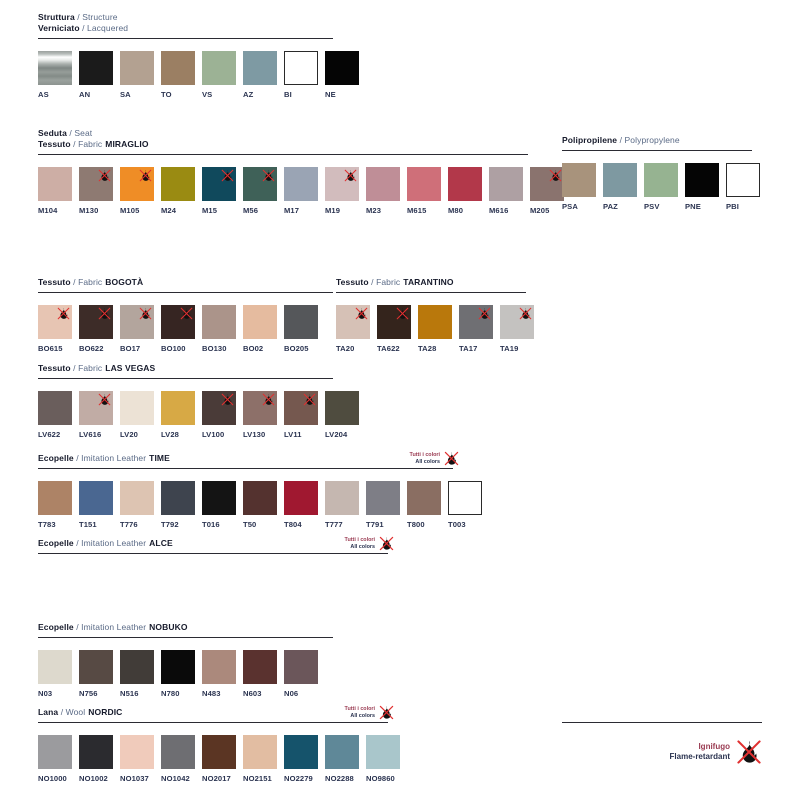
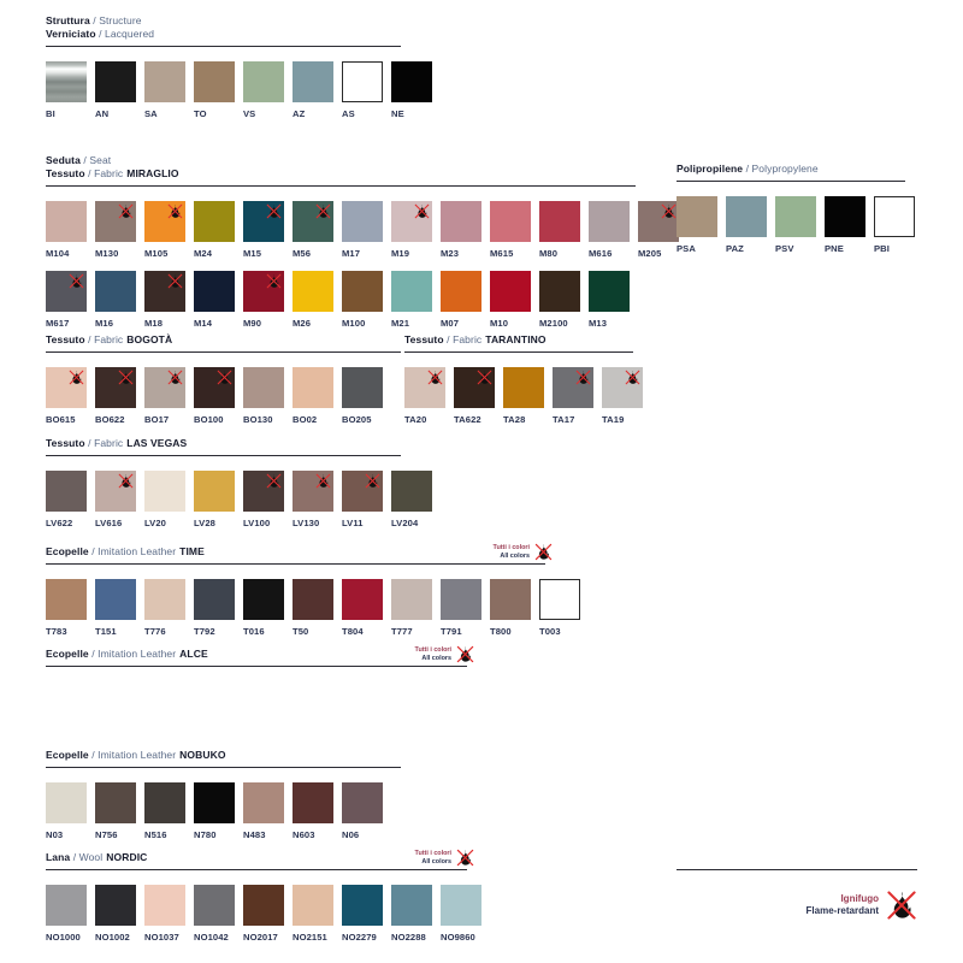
  Struttura / Structure
  Verniciato / Lacquered
- AS
+ BI
  AN
  SA
  TO
  VS
  AZ
- BI
+ AS
  NE
  Seduta / Seat
  Tessuto / Fabric MIRAGLIO
  M104
  M130
  M105
  M24
  M15
  M56
  M17
  M19
  M23
  M615
  M80
  M616
  M205
+ M617
+ M16
+ M18
+ M14
+ M90
+ M26
+ M100
+ M21
+ M07
+ M10
+ M2100
+ M13
  Tessuto / Fabric BOGOTÀ
  BO615
  BO622
  BO17
  BO100
  BO130
  BO02
  BO205
  Tessuto / Fabric TARANTINO
  TA20
  TA622
  TA28
  TA17
  TA19
  Tessuto / Fabric LAS VEGAS
  LV622
  LV616
  LV20
  LV28
  LV100
  LV130
  LV11
  LV204
  Ecopelle / Imitation Leather TIME
  T783
  T151
  T776
  T792
  T016
  T50
  T804
  T777
  T791
  T800
  T003
  Ecopelle / Imitation Leather ALCE
  Ecopelle / Imitation Leather NOBUKO
  N03
  N756
  N516
  N780
  N483
  N603
  N06
  Lana / Wool NORDIC
  NO1000
  NO1002
  NO1037
  NO1042
  NO2017
  NO2151
  NO2279
  NO2288
  NO9860
  Polipropilene / Polypropylene
  PSA
  PAZ
  PSV
  PNE
  PBI
  Ignifugo
  Flame-retardant
